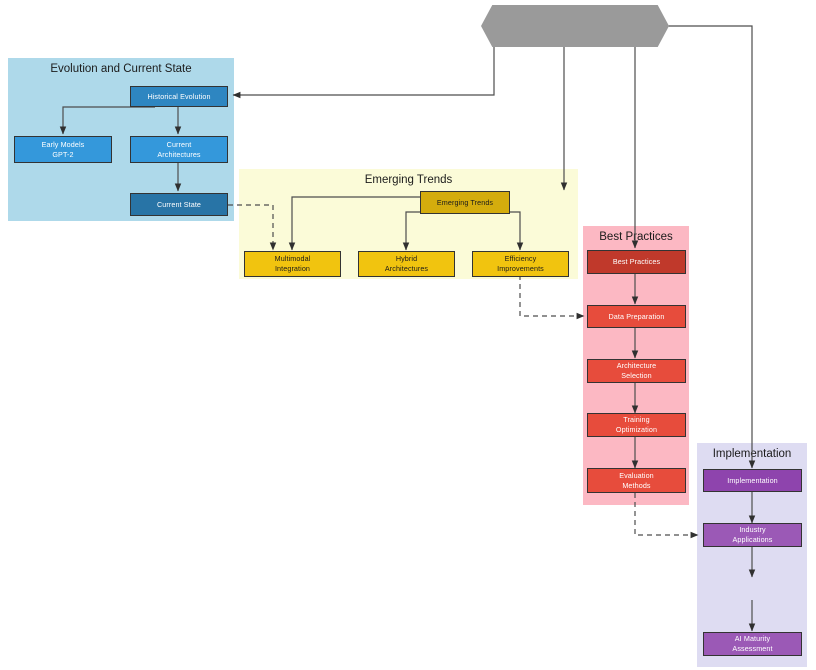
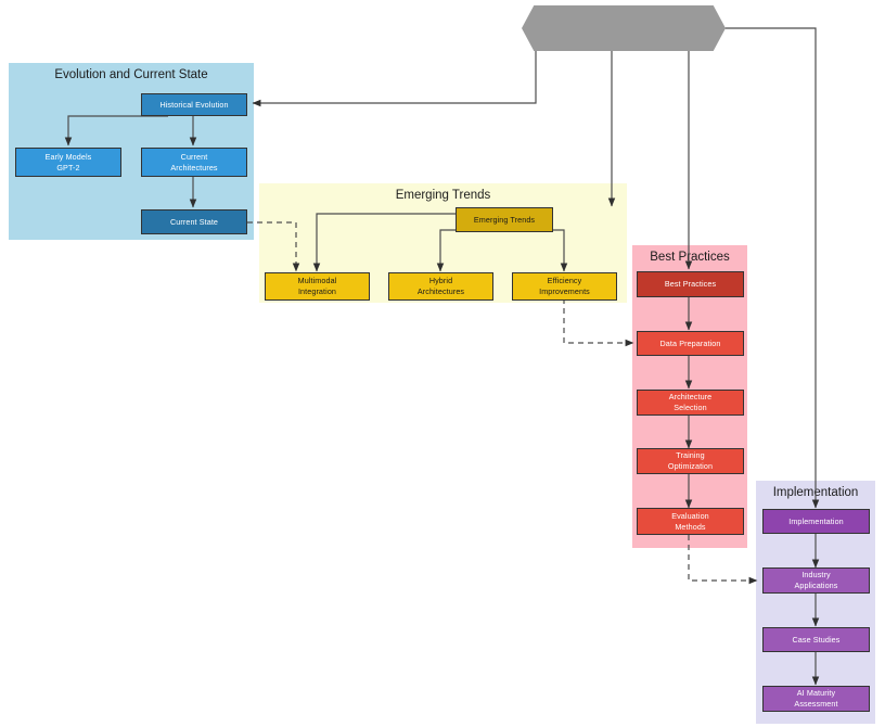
  Evolution and Current State
  Emerging Trends
  Best Pactices
  Implementation
  Historical Evolution
  Early Models
  GPT-2
  Current
  Architectures
  Current State
  Emerging Trends
  Multimodal
  Integration
  Hybrid
  Architectures
  Efficiency
  Improvements
  Best Practices
  Data Preparation
  Architecture
  Selection
  Training
  Optimization
  Evaluation
  Methods
  Implementation
  Industry
  Applications
+ Case Studies
  AI Maturity
  Assessment
